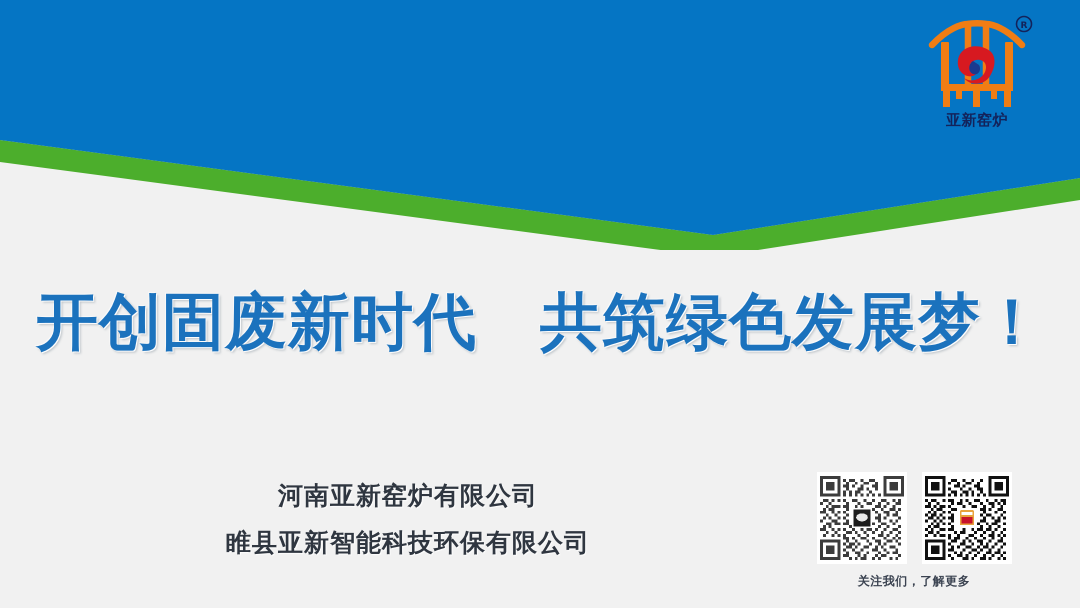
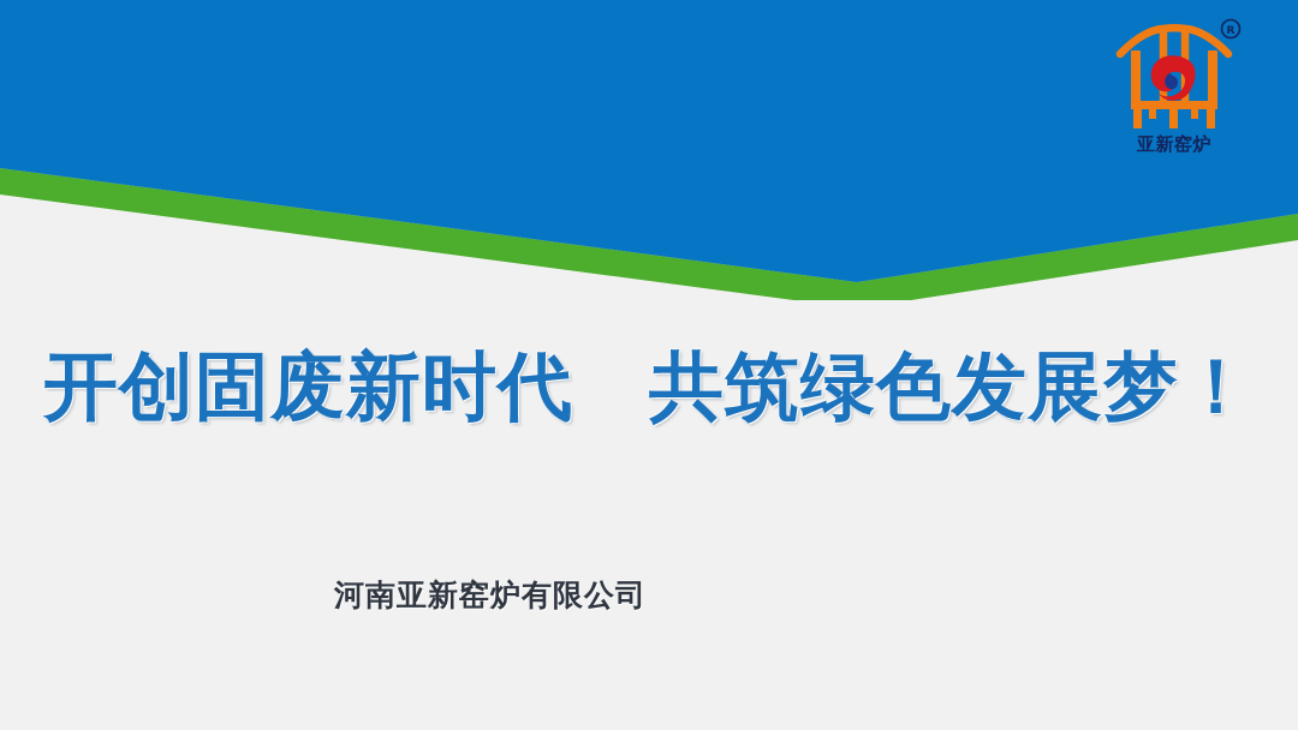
  R
  亚新窑炉
  开创固废新时代 共筑绿色发展梦！
  河南亚新窑炉有限公司
- 睢县亚新智能科技环保有限公司
- 关注我们，了解更多
